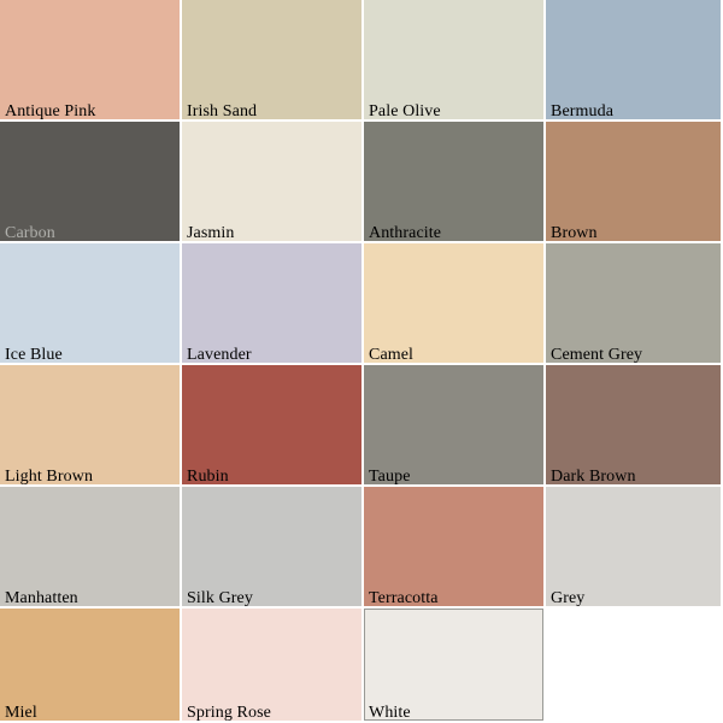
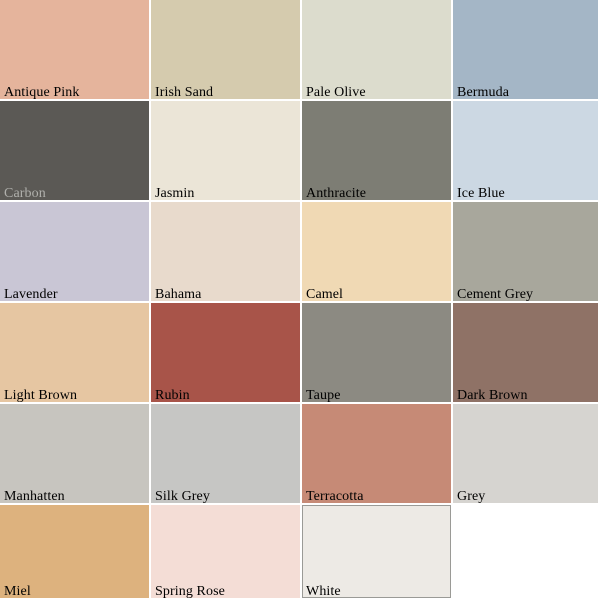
  Antique Pink
  Irish Sand
  Pale Olive
  Bermuda
  Carbon
  Jasmin
  Anthracite
- Brown
  Ice Blue
  Lavender
+ Bahama
  Camel
  Cement Grey
  Light Brown
  Rubin
  Taupe
  Dark Brown
  Manhatten
  Silk Grey
  Terracotta
  Grey
  Miel
  Spring Rose
  White
